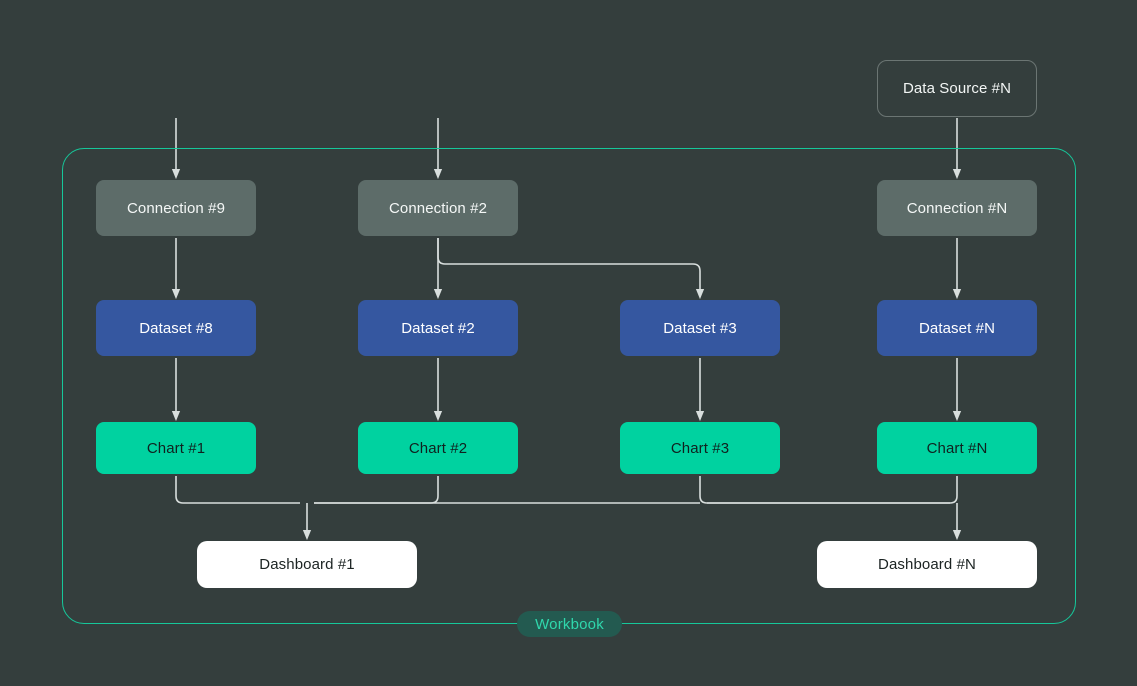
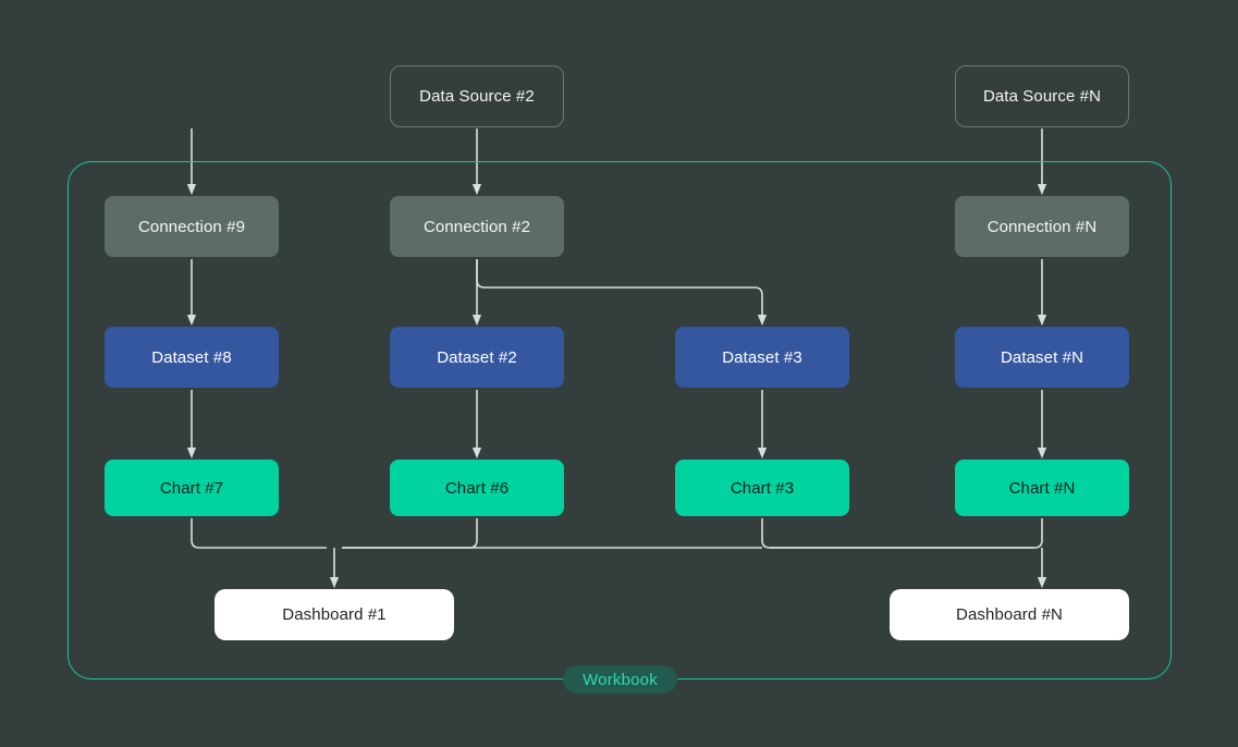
+ Data Source #2
  Data Source #N
  Connection #9
  Connection #2
  Connection #N
  Dataset #8
  Dataset #2
  Dataset #3
  Dataset #N
- Chart #1
+ Chart #7
- Chart #2
+ Chart #6
  Chart #3
  Chart #N
  Dashboard #1
  Dashboard #N
  Workbook
